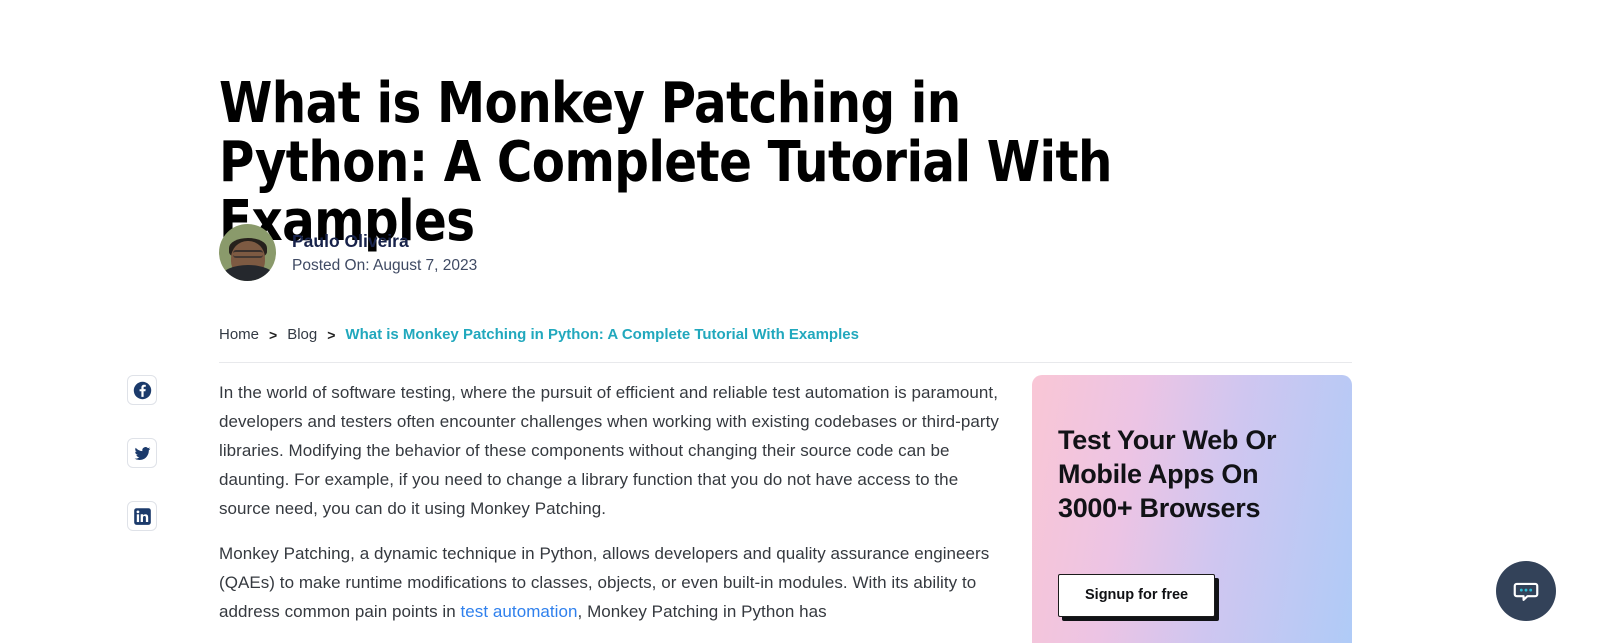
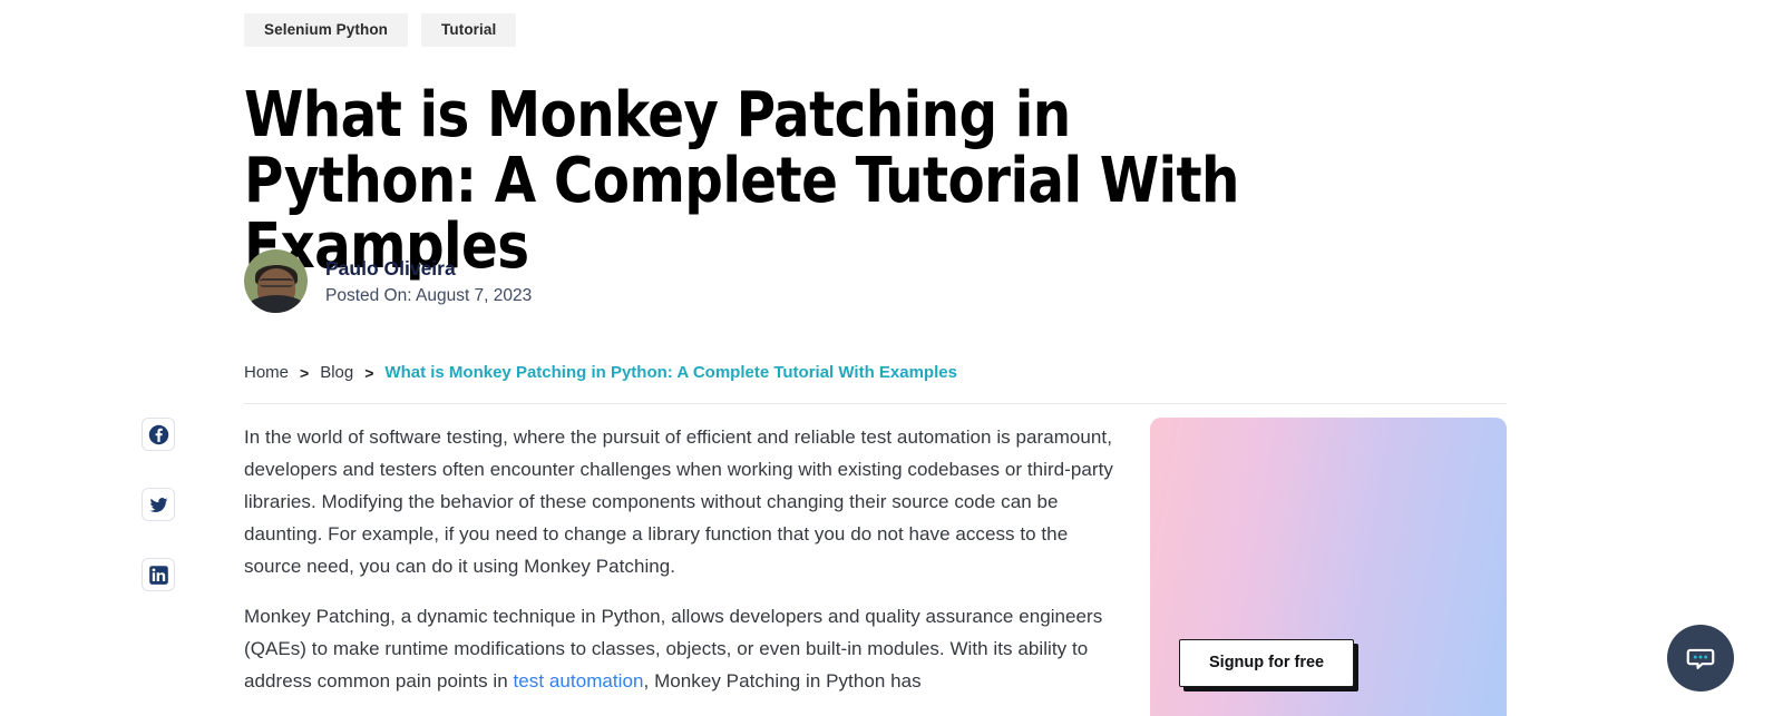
+ Selenium Python
+ Tutorial
  What is Monkey Patching in Python: A Complete Tutorial With Examples
  Paulo Oliveira
  Posted On: August 7, 2023
  Home
  >
  Blog
  >
  What is Monkey Patching in Python: A Complete Tutorial With Examples
  In the world of software testing, where the pursuit of efficient and reliable test automation is paramount, developers and testers often encounter challenges when working with existing codebases or third-party libraries. Modifying the behavior of these components without changing their source code can be daunting. For example, if you need to change a library function that you do not have access to the source need, you can do it using Monkey Patching.
  Monkey Patching, a dynamic technique in Python, allows developers and quality assurance engineers (QAEs) to make runtime modifications to classes, objects, or even built-in modules. With its ability to address common pain points in test automation, Monkey Patching in Python has
- Test Your Web Or Mobile Apps On 3000+ Browsers
  Signup for free
